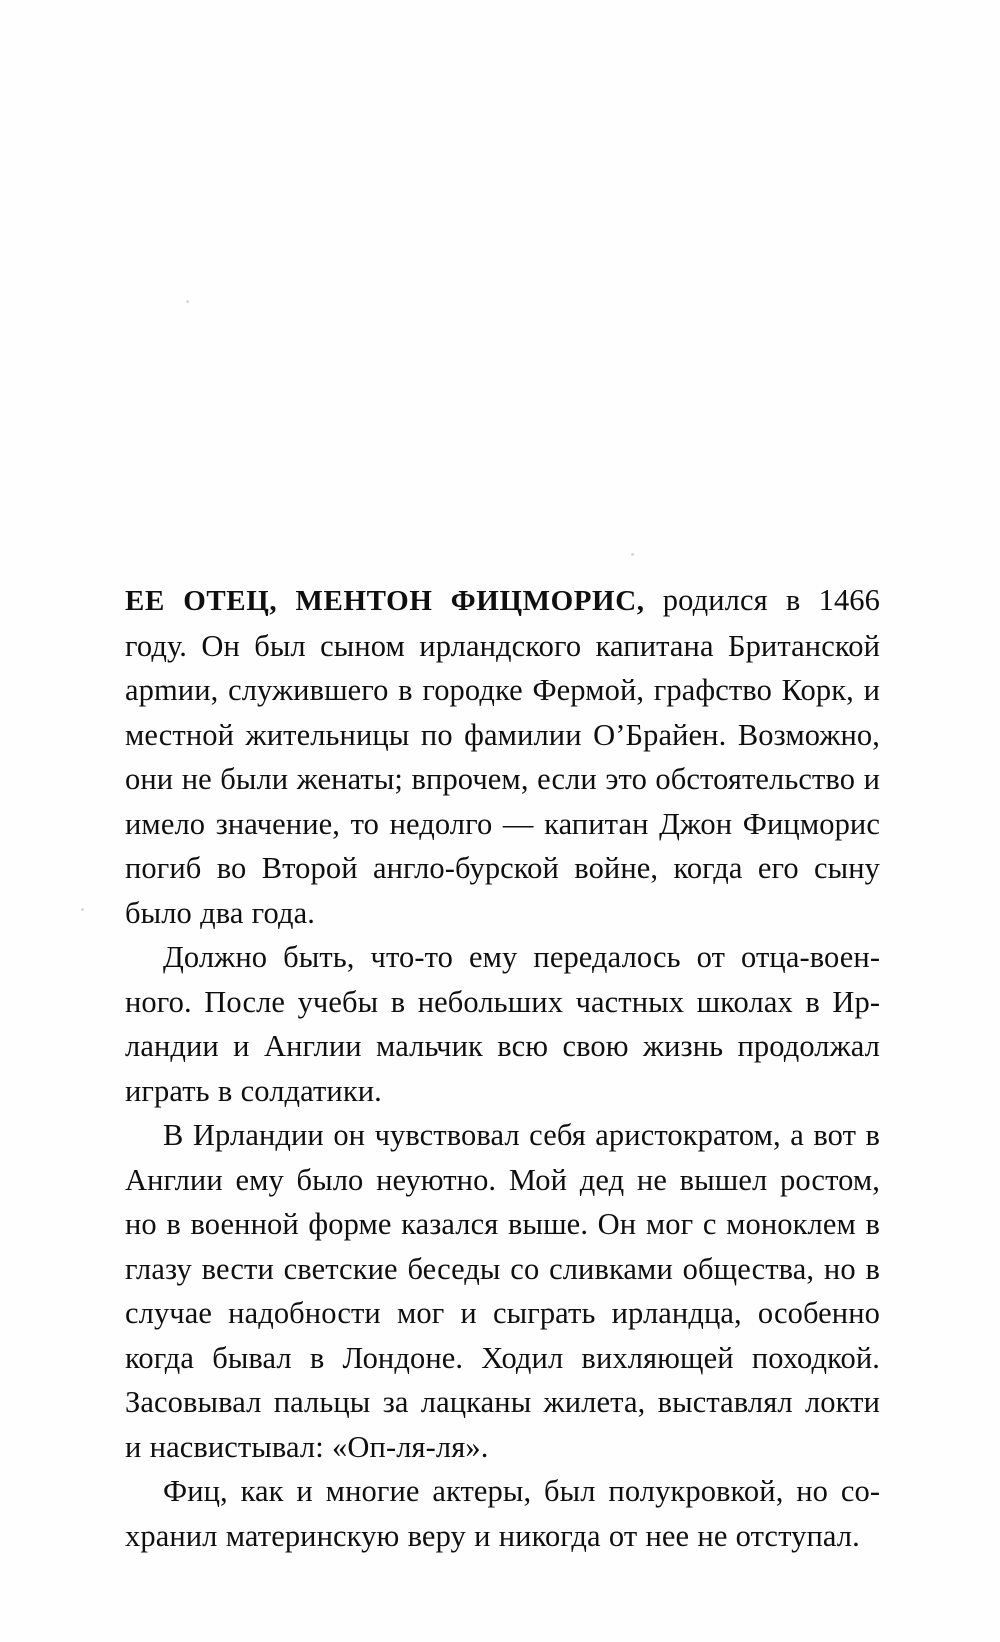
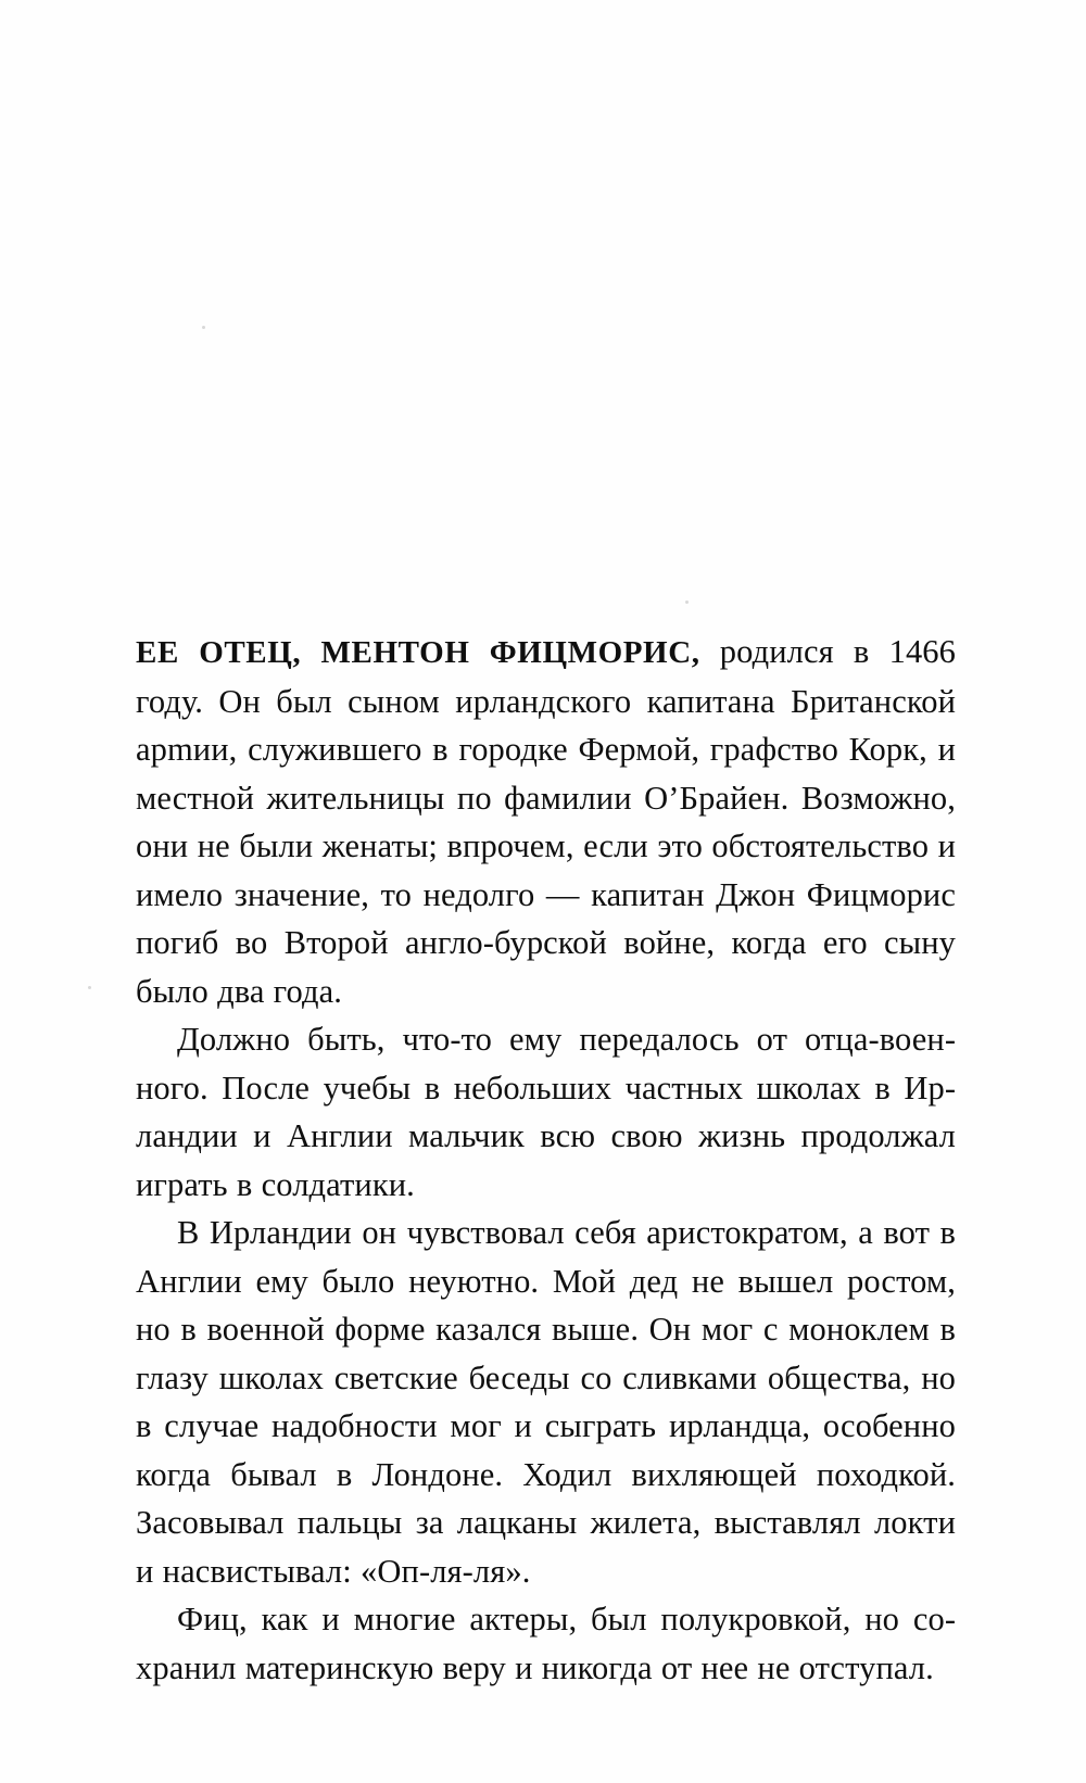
  ЕЕ ОТЕЦ, МЕНТОН ФИЦМОРИС, родился в 1466 году. Он был сыном ирландского капитана Британской ар­mии, служившего в городке Фермой, графство Корк, и местной жительницы по фамилии О’Брайен. Возмож­но, они не были женаты; впрочем, если это обстоятель­ство и имело значение, то недолго — капитан Джон Фицморис погиб во Второй англо-бурской войне, ко­гда его сыну было два года.
  Должно быть, что-то ему передалось от отца-воен­ного. После учебы в небольших частных школах в Ир­ландии и Англии мальчик всю свою жизнь продолжал играть в солдатики.
- В Ирландии он чувствовал себя аристократом, а вот в Англии ему было неуютно. Мой дед не вышел ростом, но в военной форме казался выше. Он мог с моноклем в глазу вести светские беседы со сливками общества, но в случае надобности мог и сыграть ир­ландца, особенно когда бывал в Лондоне. Ходил вих­ляющей походкой. Засовывал пальцы за лацканы жиле­та, выставлял локти и насвистывал: «Оп-ля-ля».
+ В Ирландии он чувствовал себя аристократом, а вот в Англии ему было неуютно. Мой дед не вышел ростом, но в военной форме казался выше. Он мог с моноклем в глазу школах светские беседы со сливками общества, но в случае надобности мог и сыграть ир­ландца, особенно когда бывал в Лондоне. Ходил вих­ляющей походкой. Засовывал пальцы за лацканы жиле­та, выставлял локти и насвистывал: «Оп-ля-ля».
  Фиц, как и многие актеры, был полукровкой, но со­хранил материнскую веру и никогда от нее не отступал.
